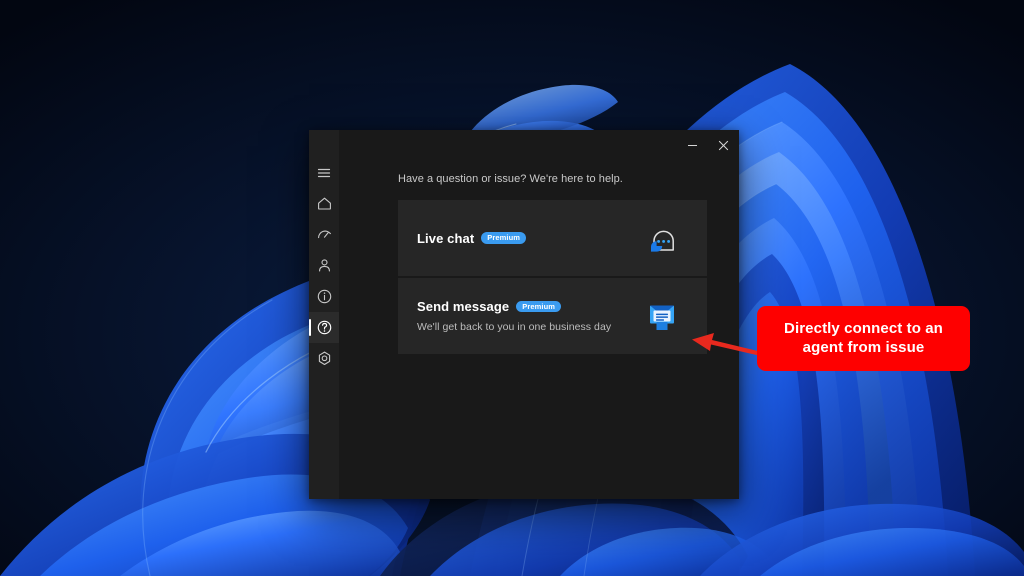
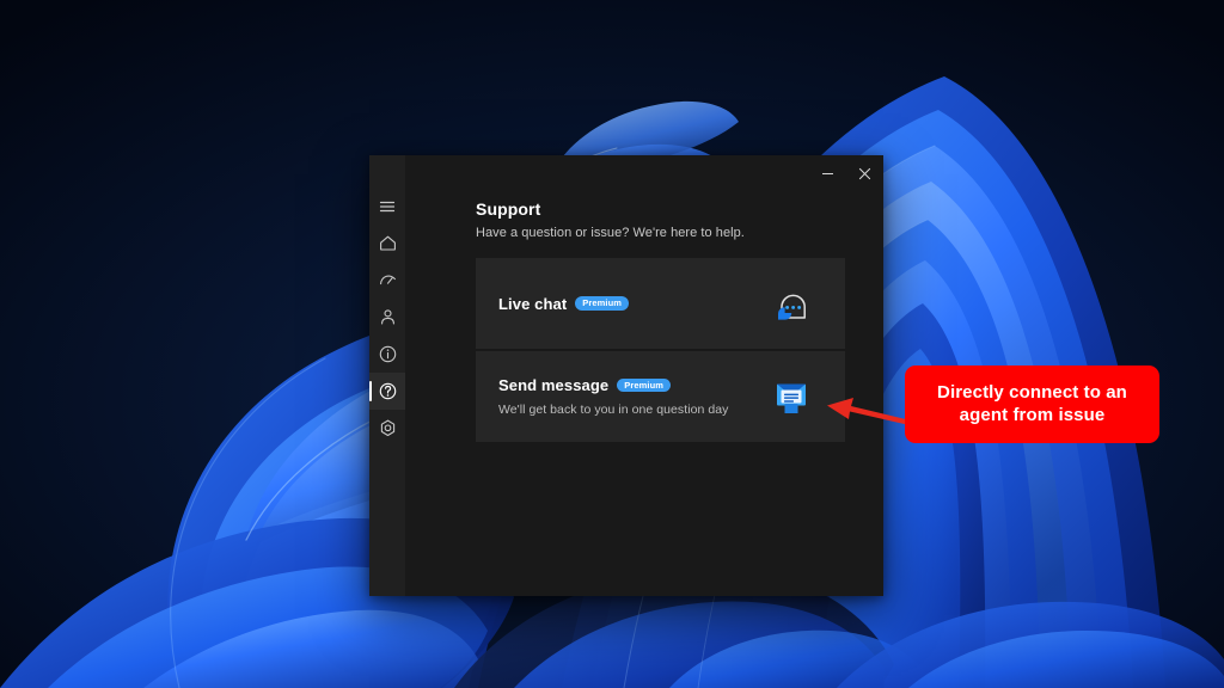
+ Support
  Have a question or issue? We're here to help.
  Live chat
  Premium
  Send message
  Premium
- We'll get back to you in one business day
+ We'll get back to you in one question day
  Directly connect to an agent from issue
